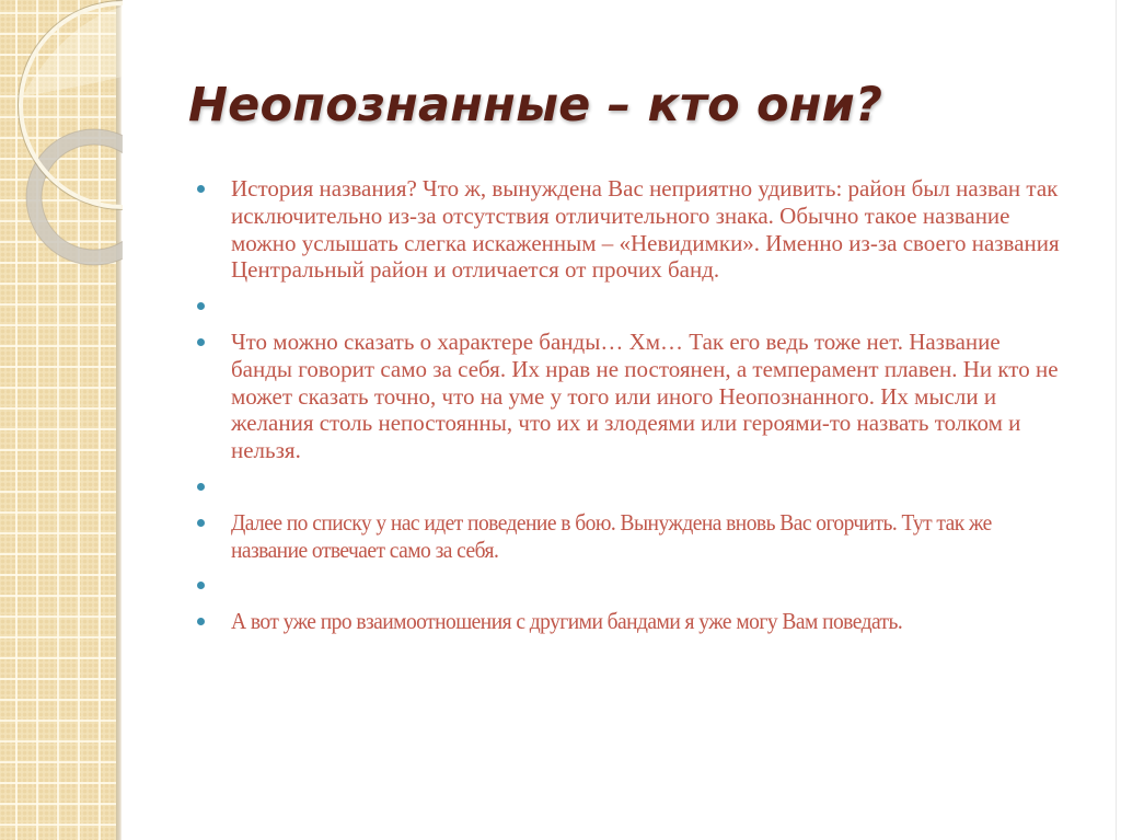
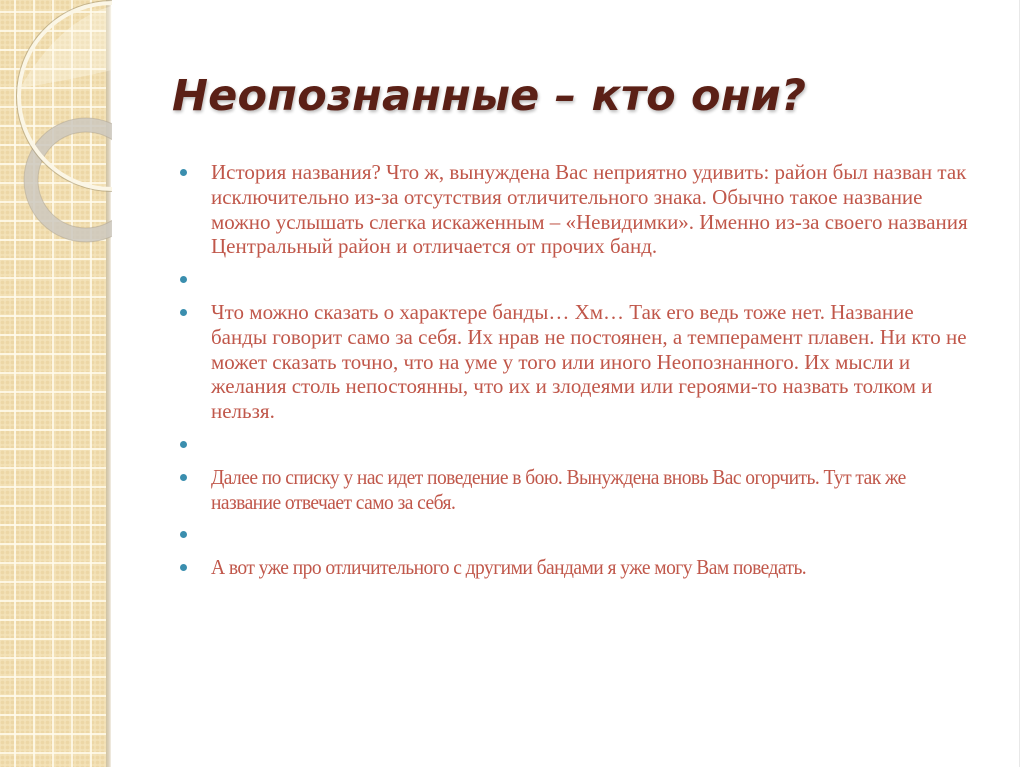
  Неопознанные – кто они?
  История названия? Что ж, вынуждена Вас неприятно удивить: район был назван так исключительно из-за отсутствия отличительного знака. Обычно такое название можно услышать слегка искаженным – «Невидимки». Именно из-за своего названия Центральный район и отличается от прочих банд.
  Что можно сказать о характере банды… Хм… Так его ведь тоже нет. Название банды говорит само за себя. Их нрав не постоянен, а темперамент плавен. Ни кто не может сказать точно, что на уме у того или иного Неопознанного. Их мысли и желания столь непостоянны, что их и злодеями или героями-то назвать толком и нельзя.
  Далее по списку у нас идет поведение в бою. Вынуждена вновь Вас огорчить. Тут так же название отвечает само за себя.
- А вот уже про взаимоотношения с другими бандами я уже могу Вам поведать.
+ А вот уже про отличительного с другими бандами я уже могу Вам поведать.
